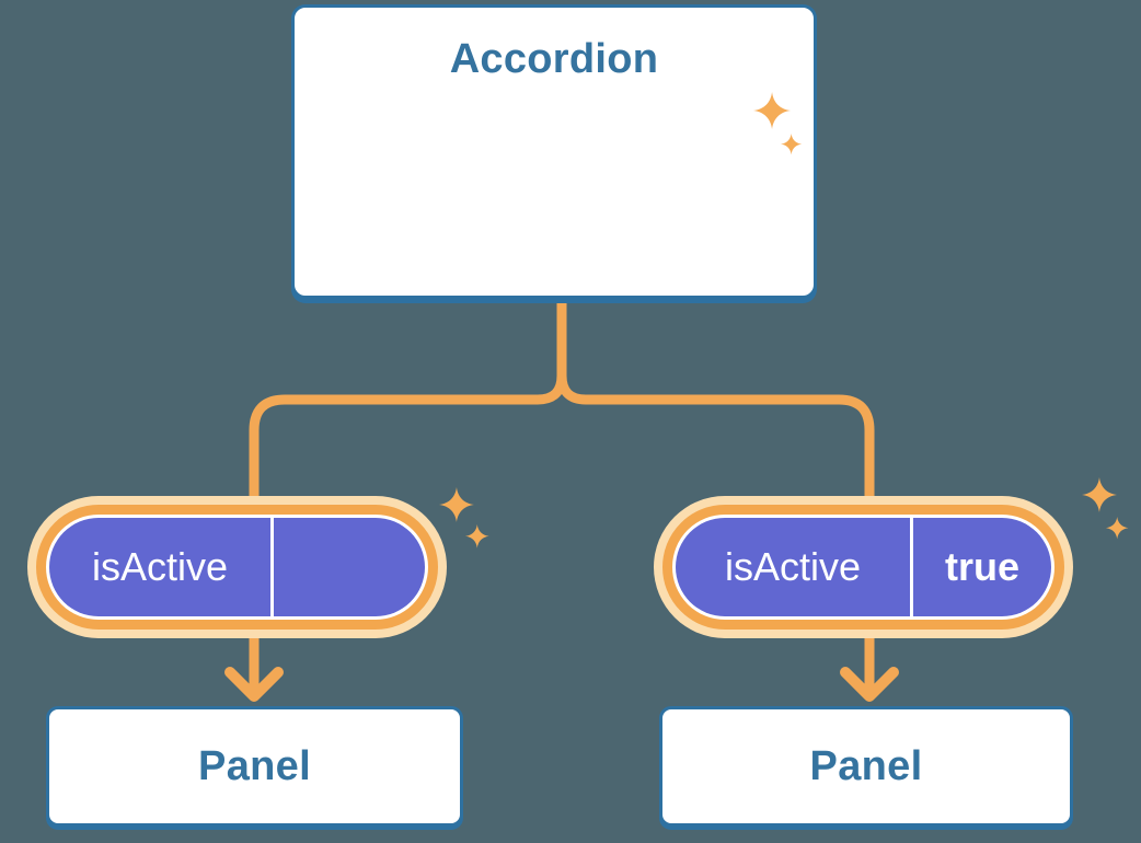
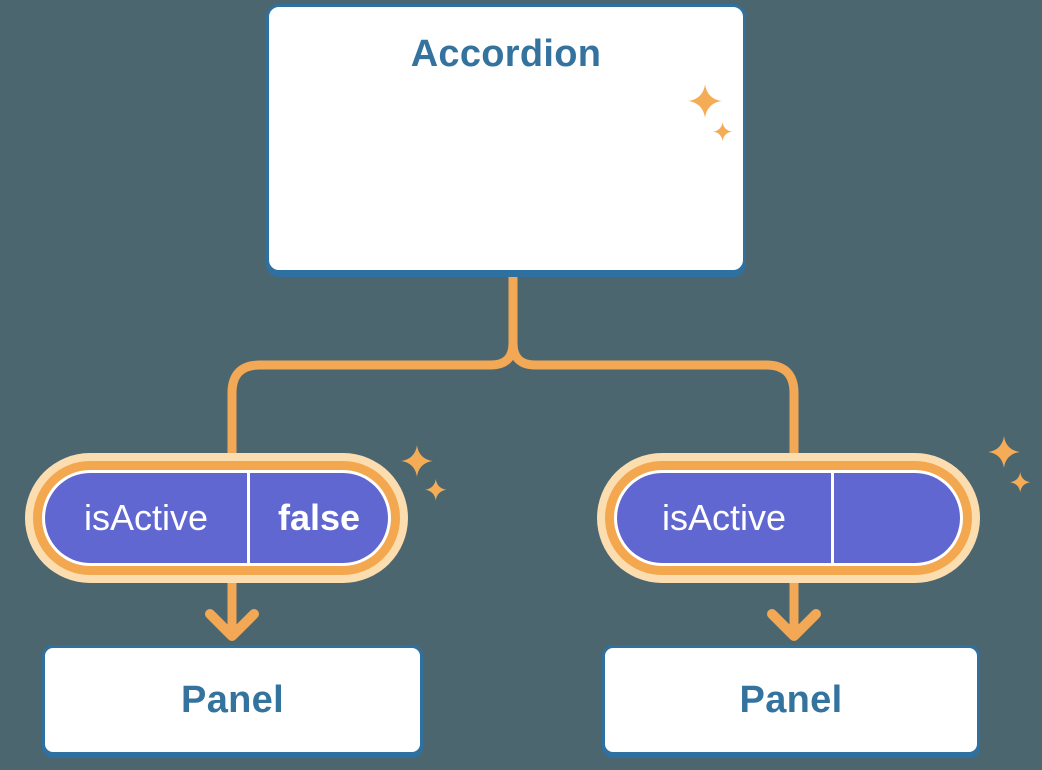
  Accordion
  isActive
+ false
  isActive
- true
  Panel
  Panel
